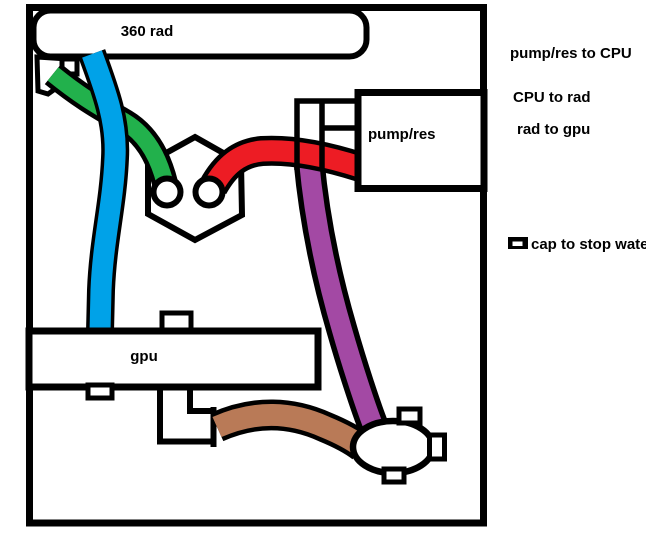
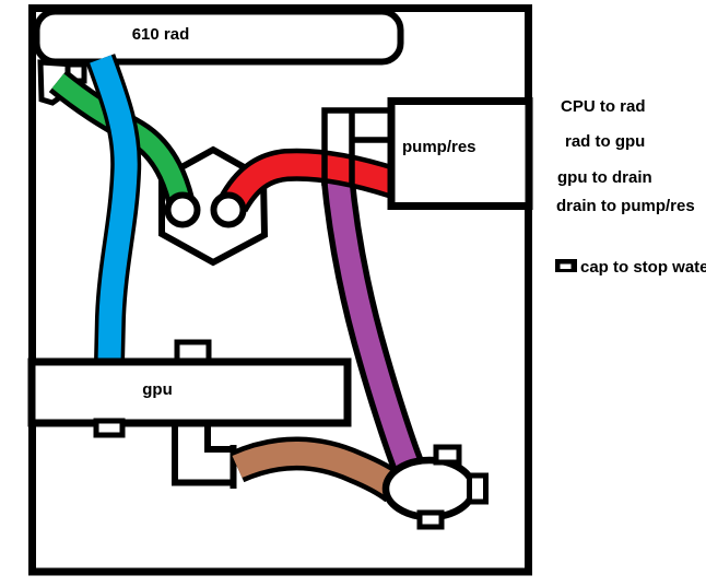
  pump/res
- 360 rad
+ 610 rad
  gpu
- pump/res to CPU
  CPU to rad
  rad to gpu
+ gpu to drain
+ drain to pump/res
  cap to stop wate
